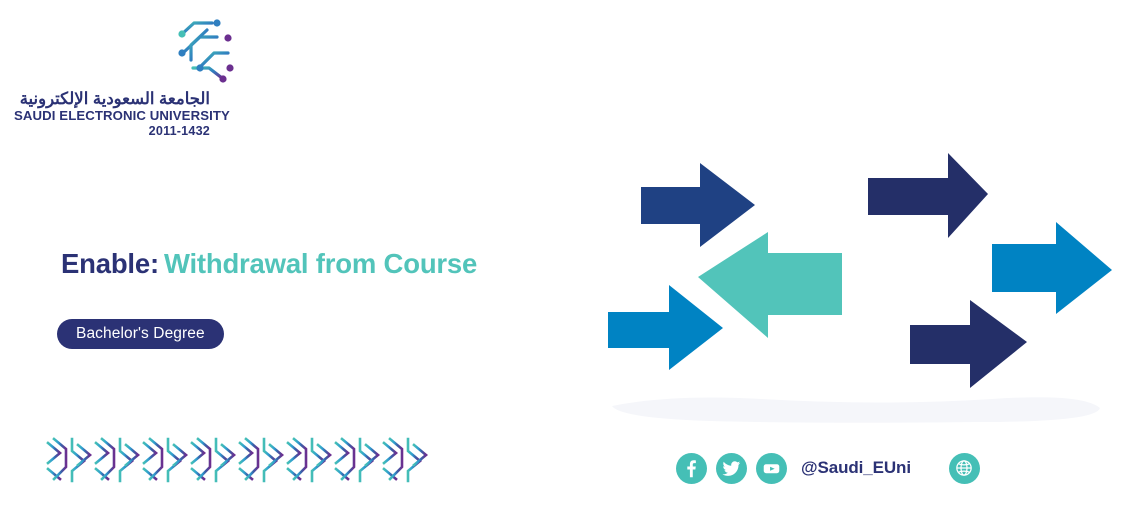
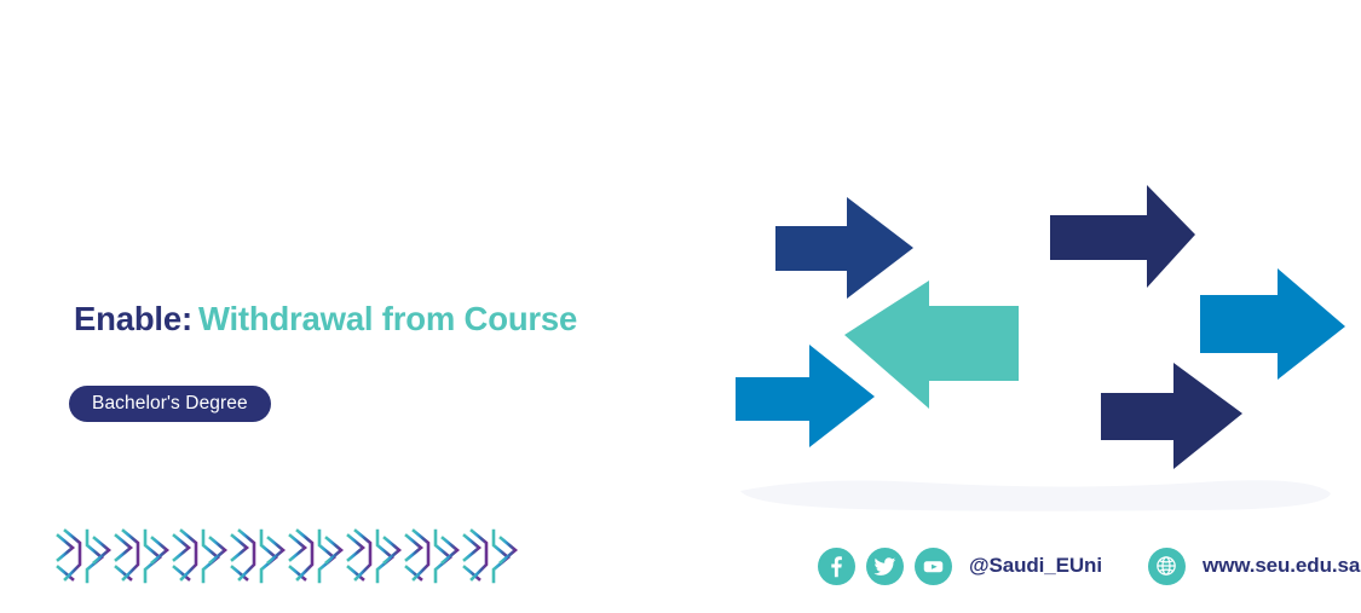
- الجامعة السعودية الإلكترونية
- SAUDI ELECTRONIC UNIVERSITY
- 2011-1432
  Enable: Withdrawal from Course
  Bachelor's Degree
  @Saudi_EUni
+ www.seu.edu.sa
